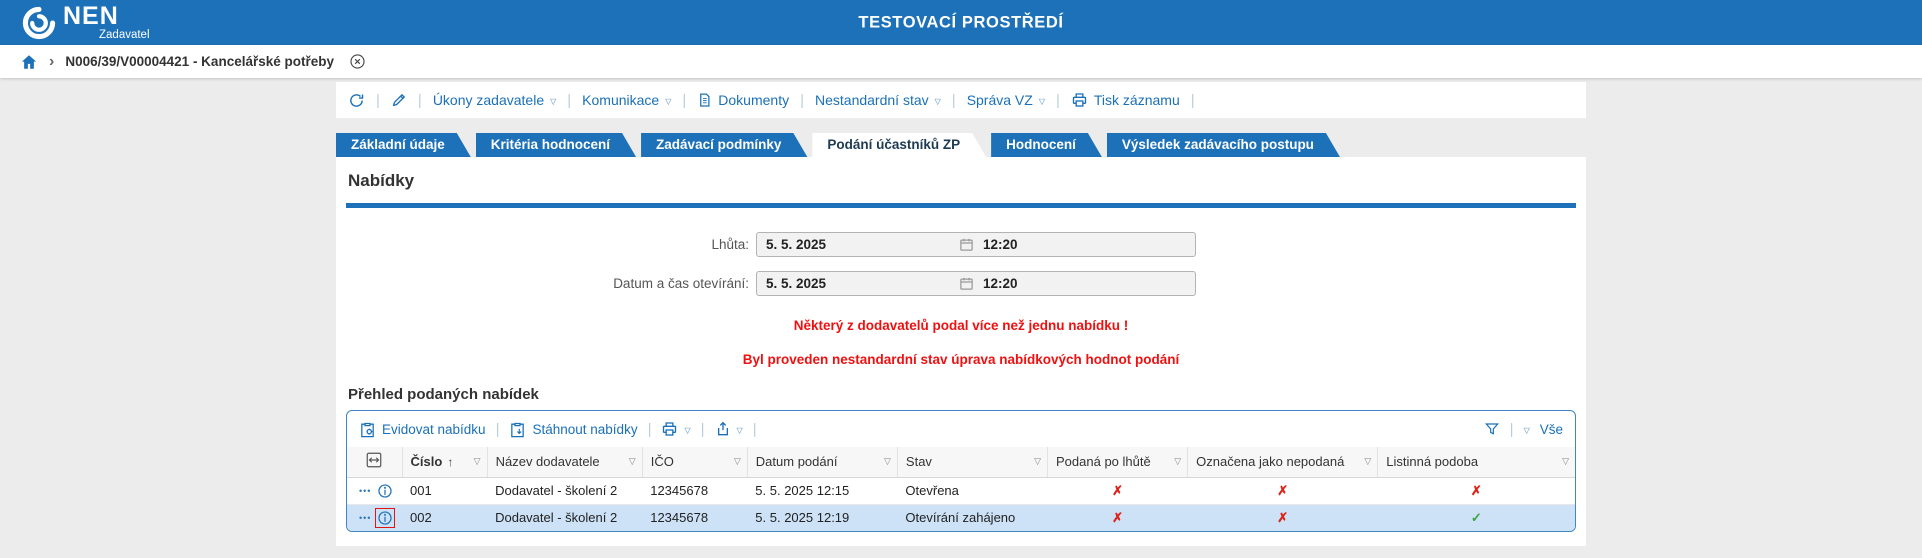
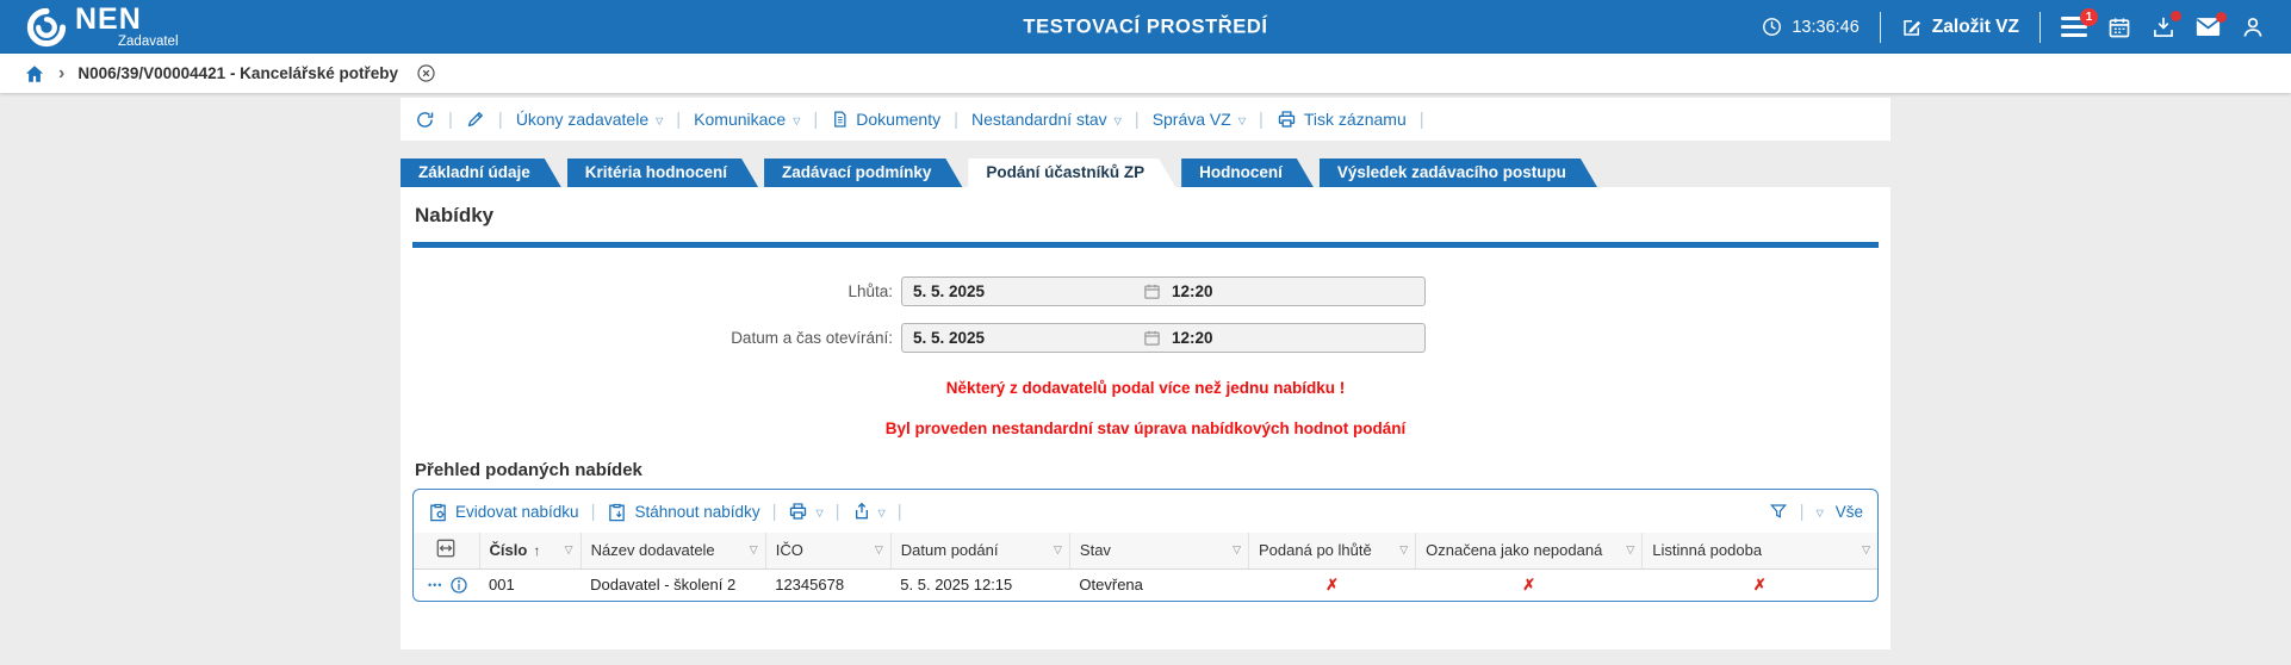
  NEN
  Zadavatel
  TESTOVACÍ PROSTŘEDÍ
+ 13:36:46
+ Založit VZ
+ 1
  ›
  N006/39/V00004421 - Kancelářské potřeby
  |
  |
  Úkony zadavatele
  ▽
  |
  Komunikace
  ▽
  |
  Dokumenty
  |
  Nestandardní stav
  ▽
  |
  Správa VZ
  ▽
  |
  Tisk záznamu
  |
  Základní údaje
  Kritéria hodnocení
  Zadávací podmínky
  Podání účastníků ZP
  Hodnocení
  Výsledek zadávacího postupu
  Nabídky
  Lhůta:
  5. 5. 2025
  12:20
  Datum a čas otevírání:
  5. 5. 2025
  12:20
  Některý z dodavatelů podal více než jednu nabídku !
  Byl proveden nestandardní stav úprava nabídkových hodnot podání
  Přehled podaných nabídek
  Evidovat nabídku
  |
  Stáhnout nabídky
  |
  ▽
  |
  ▽
  |
  |
  ▽
  Vše
  	Číslo ↑ ▽	Název dodavatele ▽	IČO ▽	Datum podání ▽	Stav ▽	Podaná po lhůtě ▽	Označena jako nepodaná ▽	Listinná podoba ▽
  •••	001	Dodavatel - školení 2	12345678	5. 5. 2025 12:15	Otevřena	✗	✗	✗
- •••	002	Dodavatel - školení 2	12345678	5. 5. 2025 12:19	Otevírání zahájeno	✗	✗	✓
